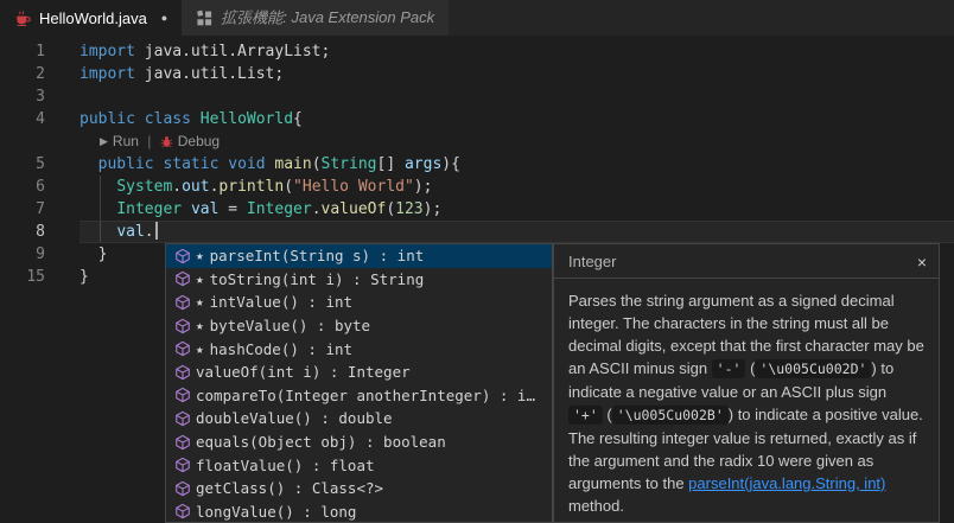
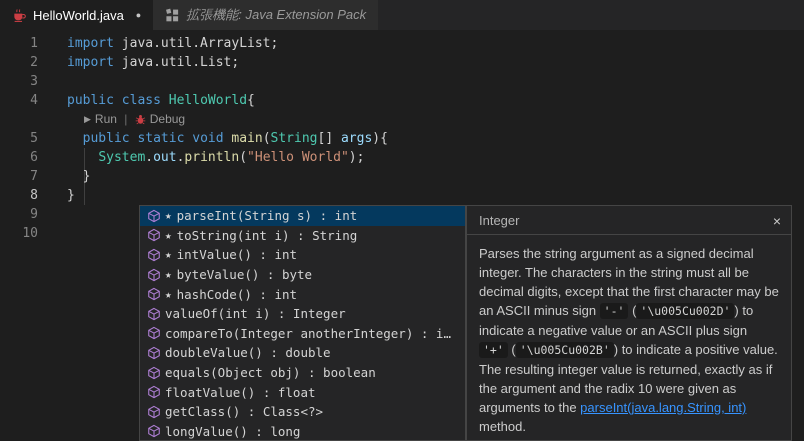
  HelloWorld.java
  ●
  拡張機能: Java Extension Pack
  1
  2
  3
  4
  5
  6
  7
  8
  9
- 15
+ 10
  import java.util.ArrayList;
  import java.util.List;
  public class HelloWorld{
  ▶
  Run
  |
  Debug
  public static void main(String[] args){
  System.out.println("Hello World");
- Integer val = Integer.valueOf(123);
- val.
  }
  }
  ★
  parseInt(String s) : int
  ★
  toString(int i) : String
  ★
  intValue() : int
  ★
  byteValue() : byte
  ★
  hashCode() : int
  valueOf(int i) : Integer
  compareTo(Integer anotherInteger) : i…
  doubleValue() : double
  equals(Object obj) : boolean
  floatValue() : float
  getClass() : Class<?>
  longValue() : long
  Integer
  ×
  Parses the string argument as a signed decimal integer. The characters in the string must all be decimal digits, except that the first character may be an ASCII minus sign '-' ( '\u005Cu002D' ) to indicate a negative value or an ASCII plus sign '+' ( '\u005Cu002B' ) to indicate a positive value. The resulting integer value is returned, exactly as if the argument and the radix 10 were given as arguments to the parseInt(java.lang.String, int) method.
